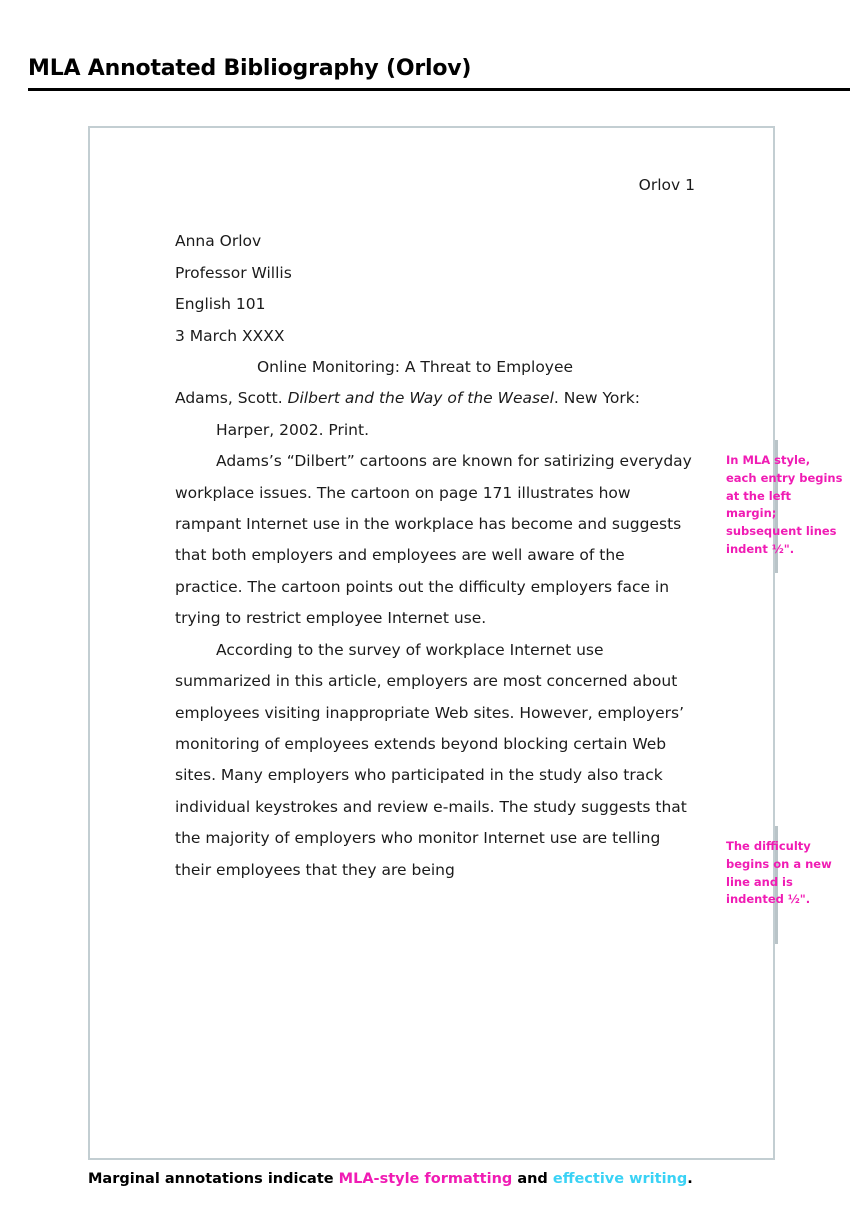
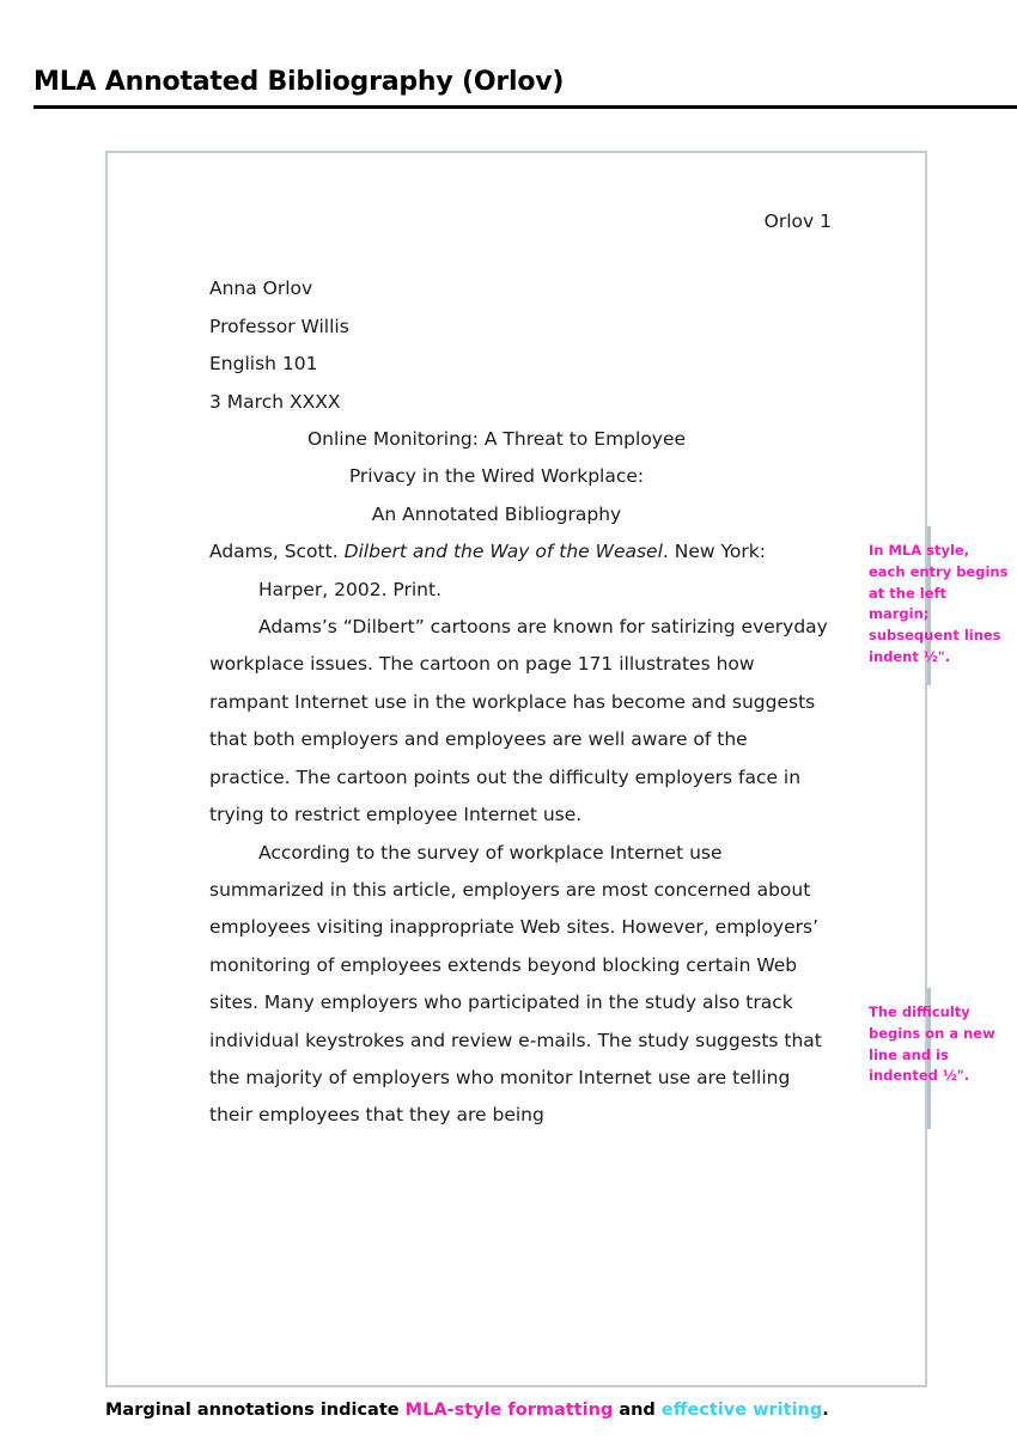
  MLA Annotated Bibliography (Orlov)
  Orlov 1
  Anna Orlov
  Professor Willis
  English 101
  3 March XXXX
  Online Monitoring: A Threat to Employee
+ Privacy in the Wired Workplace:
+ An Annotated Bibliography
  Adams, Scott. Dilbert and the Way of the Weasel. New York: Harper, 2002. Print.
  Adams’s “Dilbert” cartoons are known for satirizing everyday workplace issues. The cartoon on page 171 illustrates how rampant Internet use in the workplace has become and suggests that both employers and employees are well aware of the practice. The cartoon points out the difficulty employers face in trying to restrict employee Internet use.
  According to the survey of workplace Internet use summarized in this article, employers are most concerned about employees visiting inappropriate Web sites. However, employers’ monitoring of employees extends beyond blocking certain Web sites. Many employers who participated in the study also track individual keystrokes and review e-mails. The study suggests that the majority of employers who monitor Internet use are telling their employees that they are being
  In MLA style, each entry begins at the left margin; subsequent lines indent ½".
  The difficulty begins on a new line and is indented ½".
  Marginal annotations indicate MLA-style formatting and effective writing.
